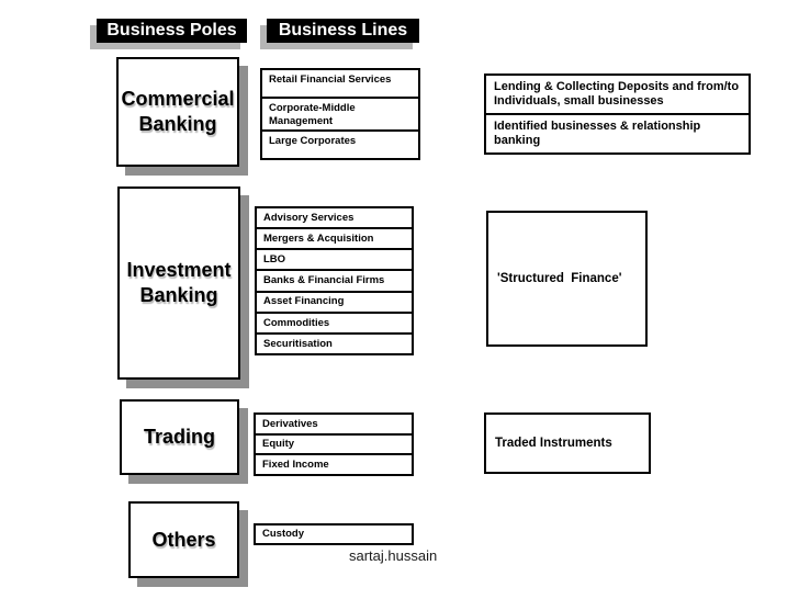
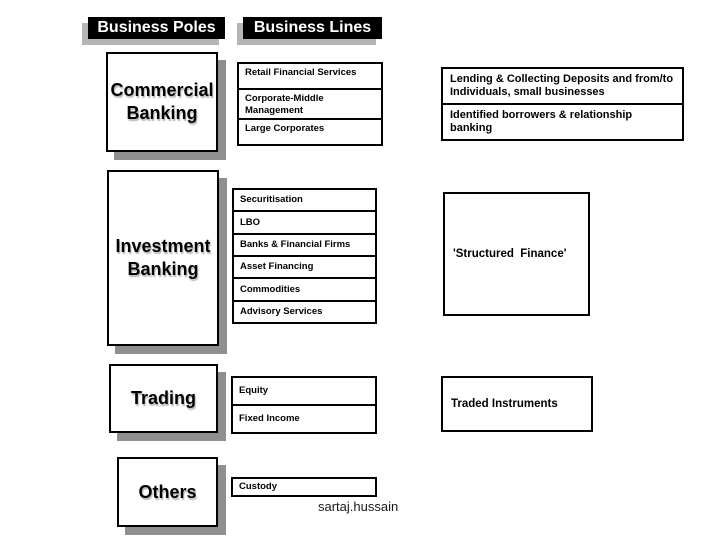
  Business Poles
  Business Lines
  Commercial
  Banking
  Investment
  Banking
  Trading
  Others
  Retail Financial Services
  Corporate-Middle Management
  Large Corporates
- Advisory Services
+ Securitisation
- Mergers & Acquisition
  LBO
  Banks & Financial Firms
  Asset Financing
  Commodities
- Securitisation
+ Advisory Services
- Derivatives
  Equity
  Fixed Income
  Custody
  Lending & Collecting Deposits and from/to Individuals, small businesses
- Identified businesses & relationship banking
+ Identified borrowers & relationship banking
  'Structured Finance'
  Traded Instruments
  sartaj.hussain
